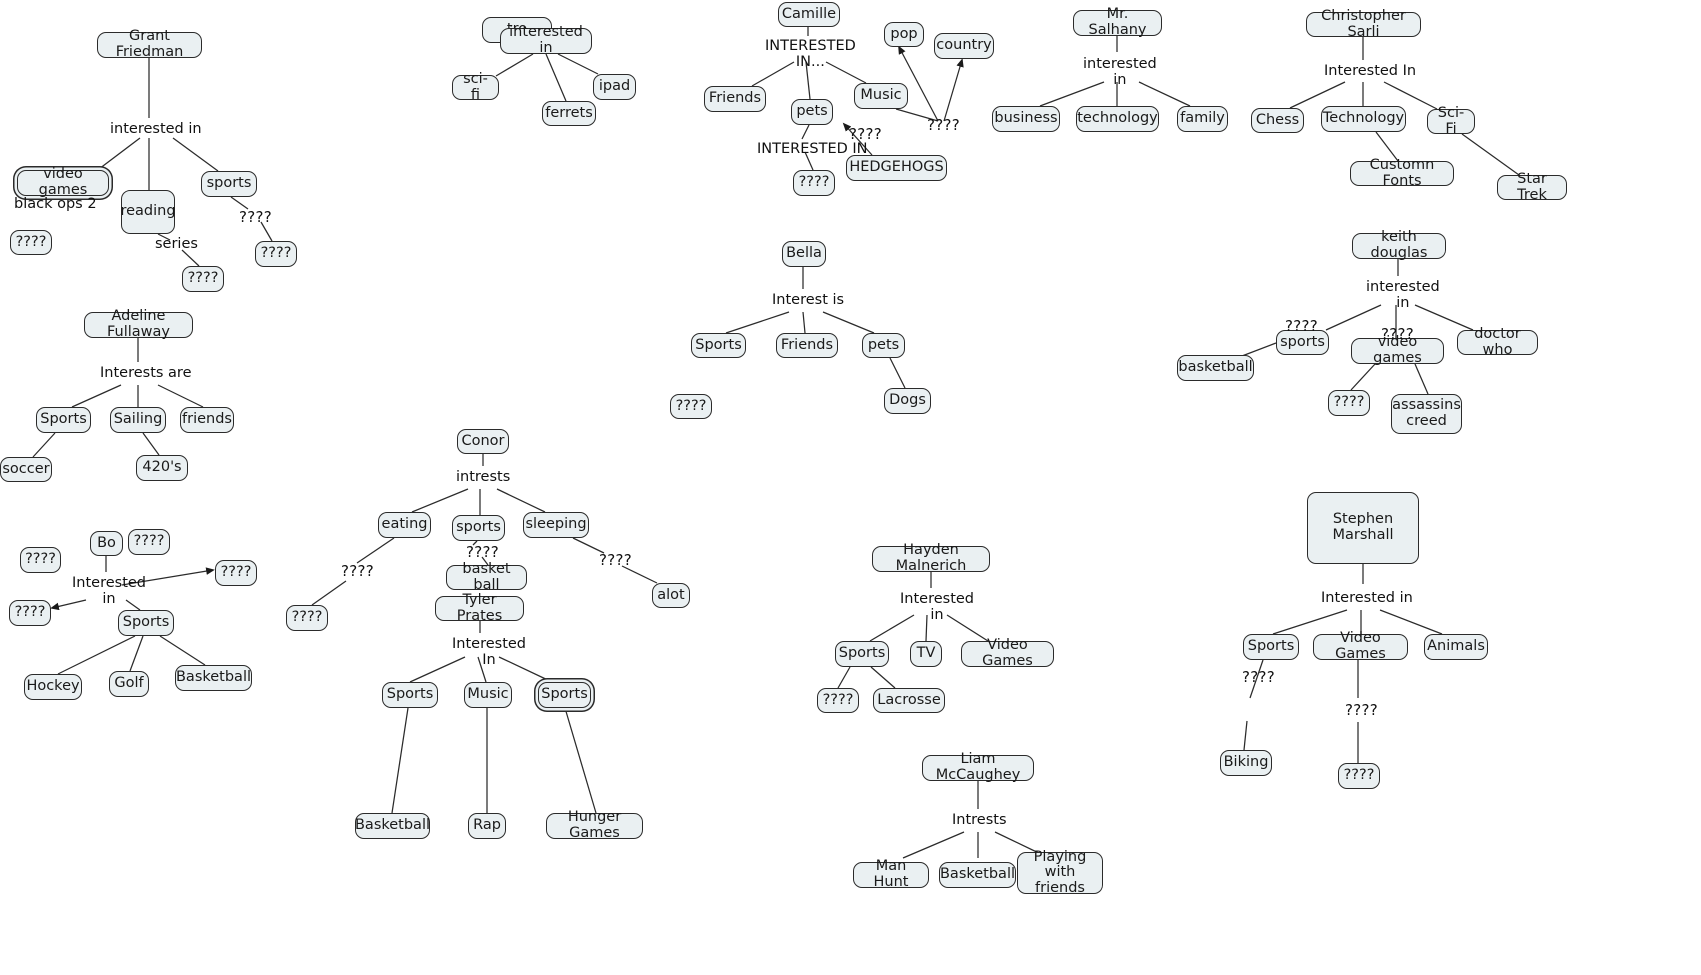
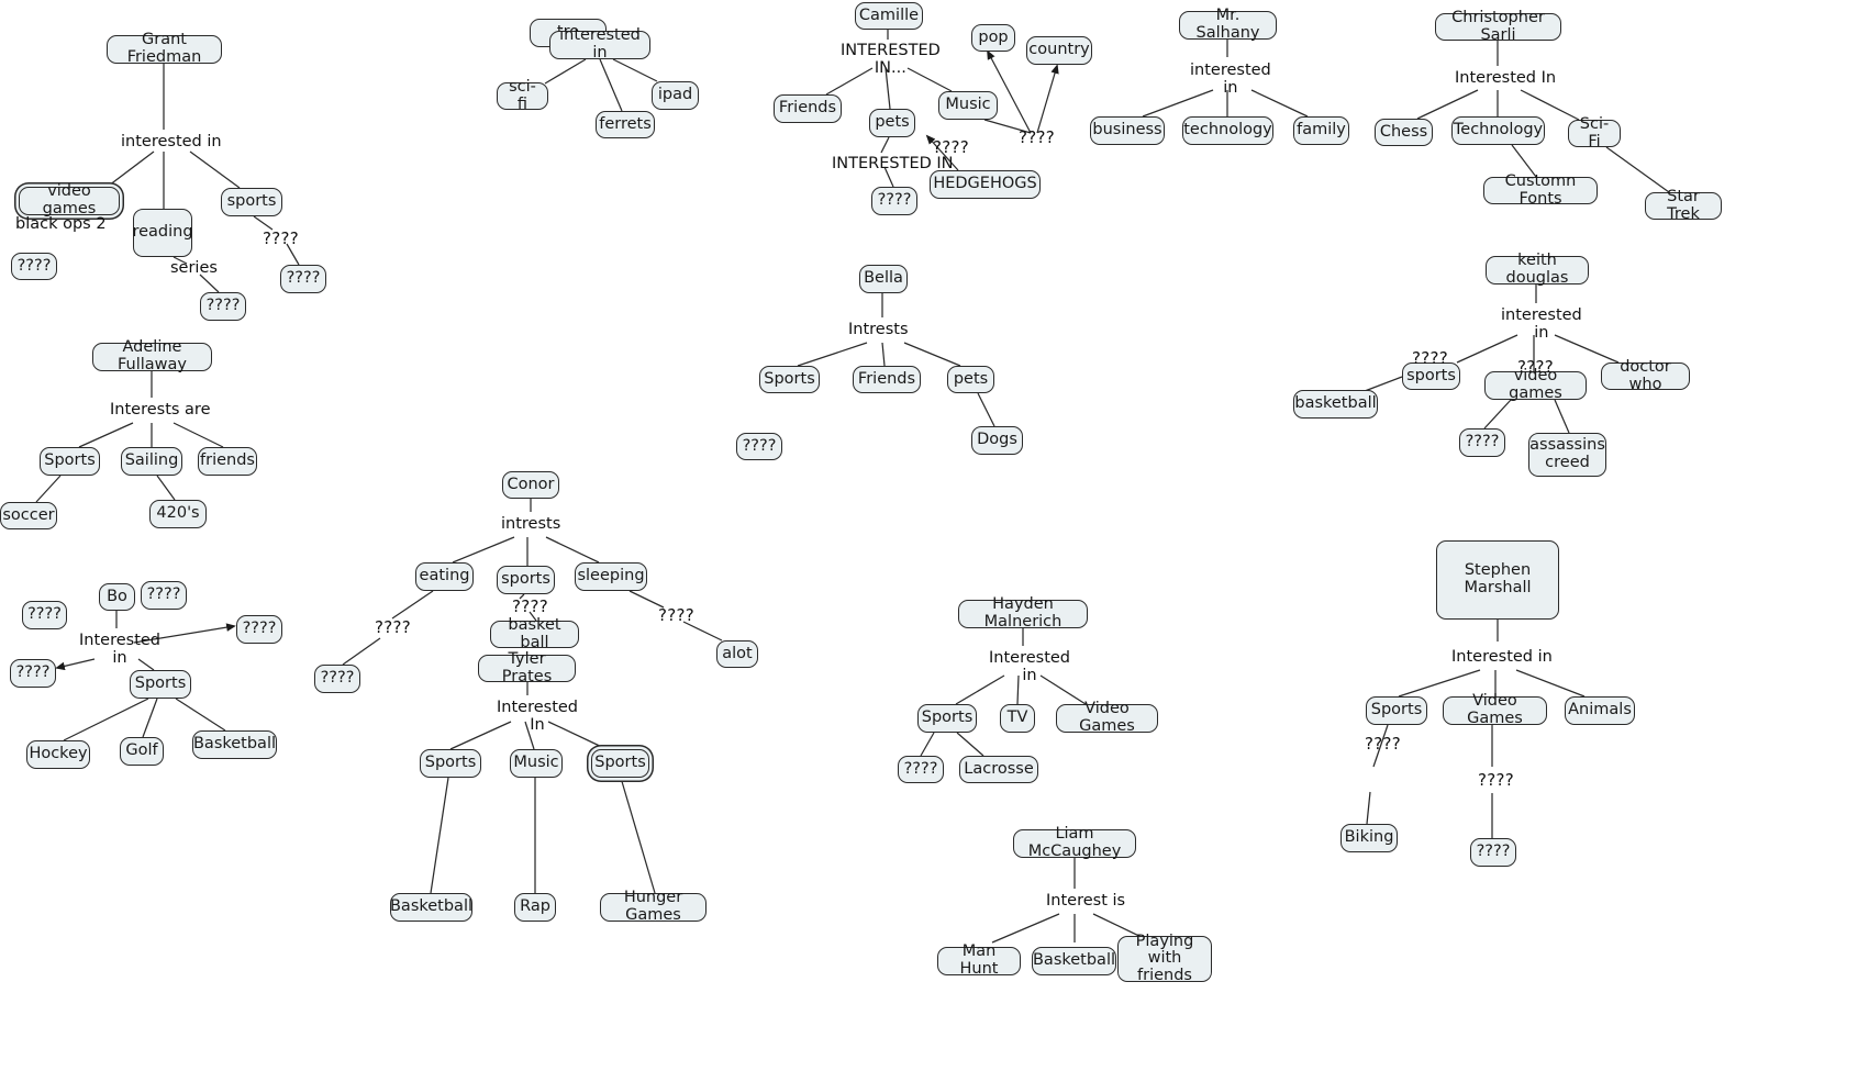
  Grant Friedman
  video games
  reading
  sports
  ????
  ????
  ????
  interested in
  sci-fi
  ferrets
  ipad
  Camille
  Friends
  pets
  Music
  ????
  HEDGEHOGS
  pop
  country
  Mr. Salhany
  business
  technology
  family
  Christopher Sarli
  Chess
  Technology
  Sci-Fi
  Customn Fonts
  Star Trek
  Adeline Fullaway
  Sports
  Sailing
  friends
  soccer
  420's
  Bo
  ????
  ????
  ????
  ????
  Sports
  Hockey
  Golf
  Basketball
  Bella
  Sports
  Friends
  pets
  Dogs
  ????
  Conor
  eating
  sports
  sleeping
  ????
  basket ball
  alot
  Tyler Prates
  Sports
  Music
  Sports
  Basketball
  Rap
  Hunger Games
  Hayden Malnerich
  Sports
  TV
  Video Games
  ????
  Lacrosse
  Liam McCaughey
  Man Hunt
  Basketball
  Playing with
  friends
  keith douglas
  sports
  video games
  doctor who
  basketball
  ????
  assassins
  creed
  Stephen Marshall
  Sports
  Video Games
  Animals
  Biking
  ????
  interested in
  black ops 2
  series
  ????
  INTERESTED
  IN...
  INTERESTED IN
  ????
  ????
  interested
  in
  Interested In
  Interests are
  Interested
  in
- Interest is
+ Intrests
  intrests
  ????
  ????
  ????
  Interested
  In
  Interested
  in
- Intrests
+ Interest is
  interested
  in
  ????
  ????
  Interested in
  ????
  ????
